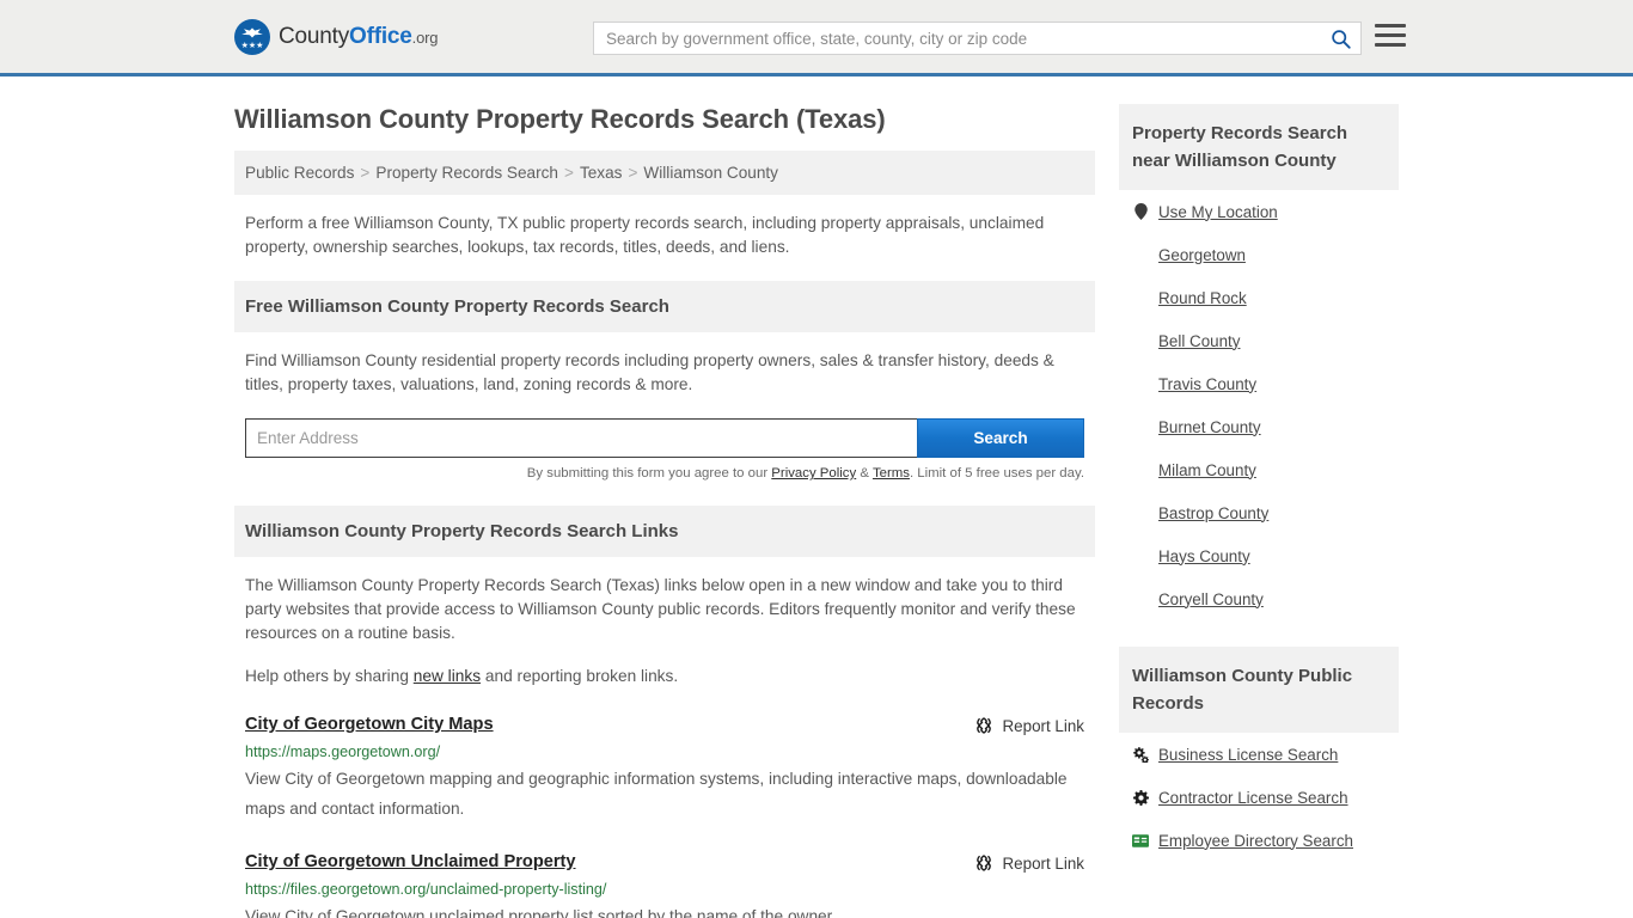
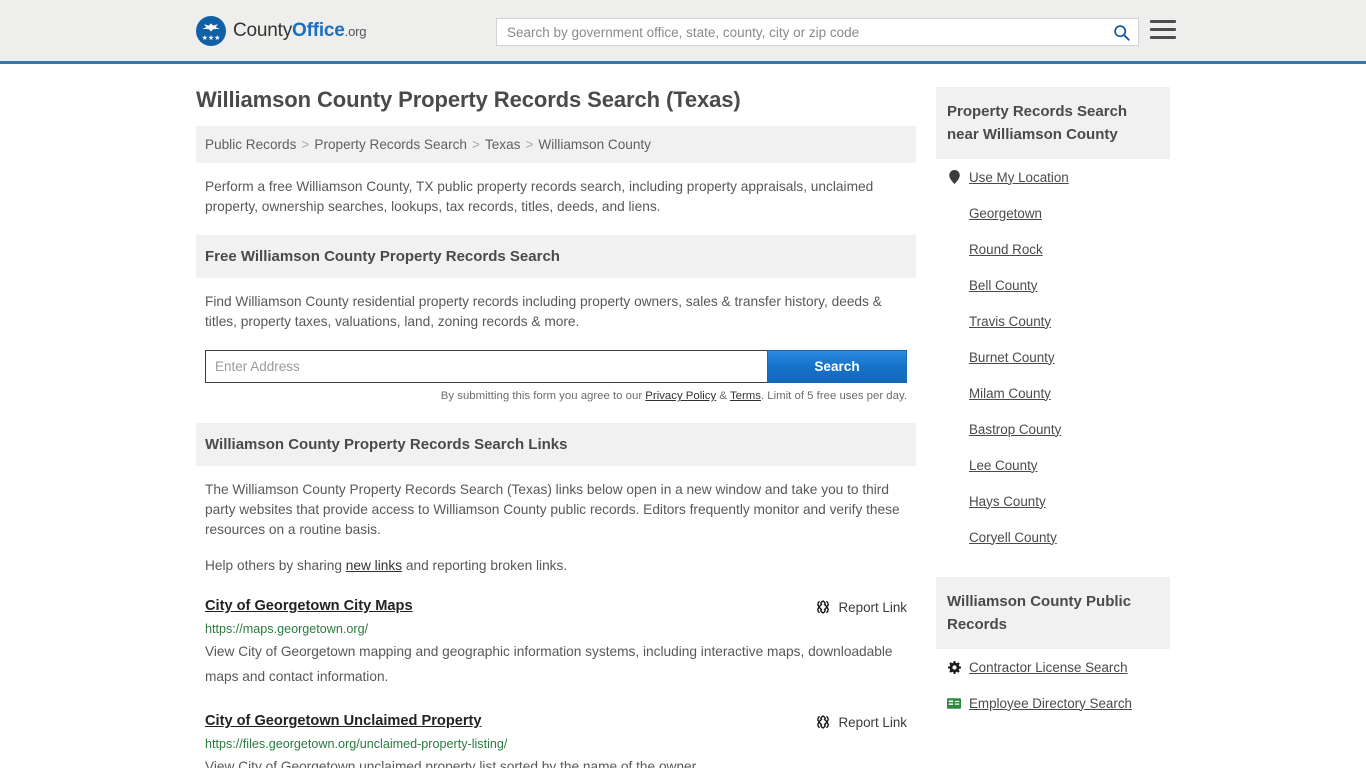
  CountyOffice.org
  Search by government office, state, county, city or zip code
  Williamson County Property Records Search (Texas)
  Public Records > Property Records Search > Texas > Williamson County
  Perform a free Williamson County, TX public property records search, including property appraisals, unclaimed property, ownership searches, lookups, tax records, titles, deeds, and liens.
  Free Williamson County Property Records Search
  Find Williamson County residential property records including property owners, sales & transfer history, deeds & titles, property taxes, valuations, land, zoning records & more.
  Enter Address
  Search
  By submitting this form you agree to our Privacy Policy & Terms. Limit of 5 free uses per day.
  Williamson County Property Records Search Links
  The Williamson County Property Records Search (Texas) links below open in a new window and take you to third party websites that provide access to Williamson County public records. Editors frequently monitor and verify these resources on a routine basis.
  Help others by sharing new links and reporting broken links.
  City of Georgetown City Maps
  Report Link
  https://maps.georgetown.org/
  View City of Georgetown mapping and geographic information systems, including interactive maps, downloadable maps and contact information.
  City of Georgetown Unclaimed Property
  Report Link
  https://files.georgetown.org/unclaimed-property-listing/
  View City of Georgetown unclaimed property list sorted by the name of the owner.
  Property Records Search near Williamson County
  Use My Location
  Georgetown
  Round Rock
  Bell County
  Travis County
  Burnet County
  Milam County
  Bastrop County
+ Lee County
  Hays County
  Coryell County
  Williamson County Public Records
- Business License Search
  Contractor License Search
  Employee Directory Search
